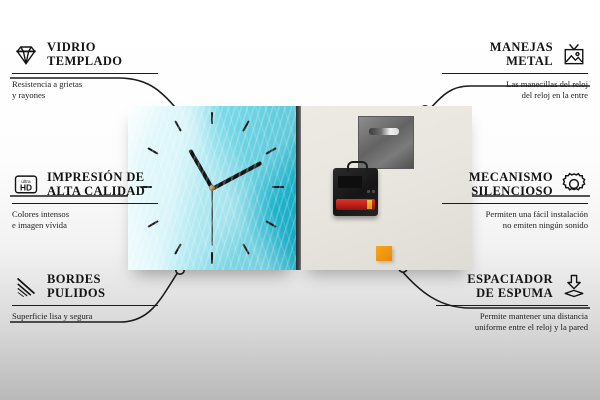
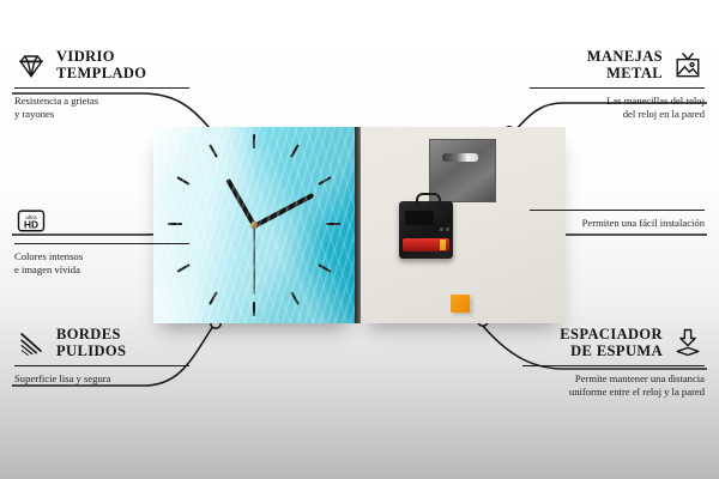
  VIDRIO
  TEMPLADO
  Resistencia a grietas
  y rayones
  HD
- IMPRESIÓN DE
- ALTA CALIDAD
  Colores intensos
  e imagen vívida
  BORDES
  PULIDOS
  Superficie lisa y segura
  MANEJAS
  METAL
  Las manecillas del reloj
- del reloj en la entre
+ del reloj en la pared
- MECANISMO
- SILENCIOSO
  Permiten una fácil instalación
- no emiten ningún sonido
  ESPACIADOR
  DE ESPUMA
  Permite mantener una distancia
  uniforme entre el reloj y la pared
